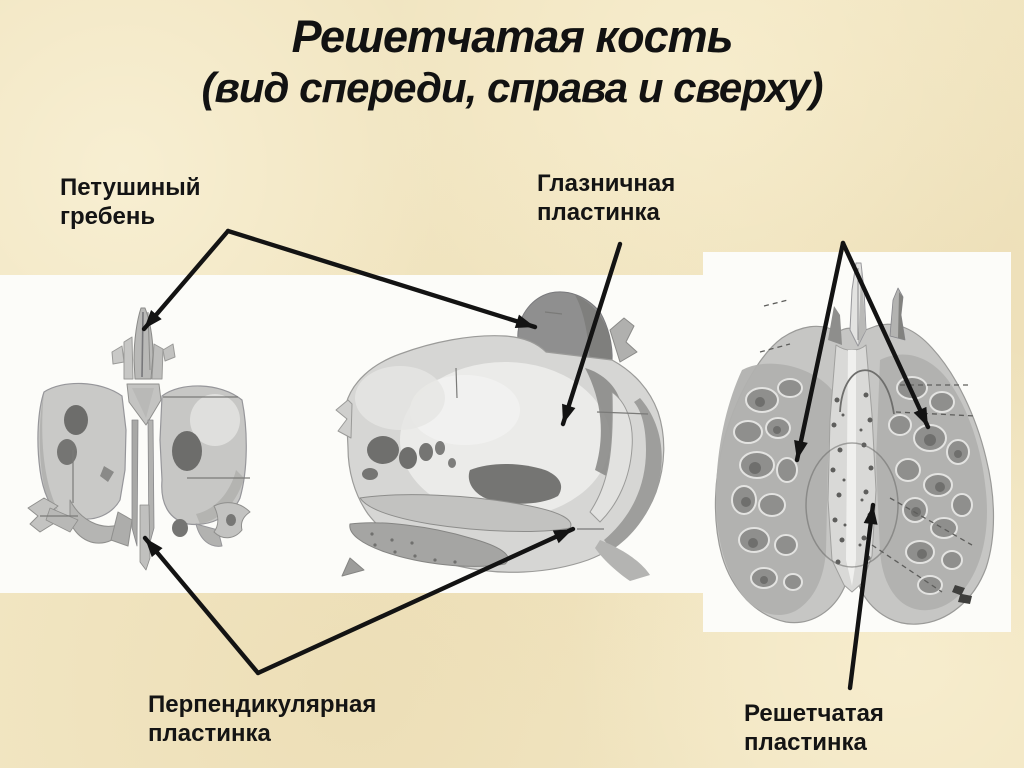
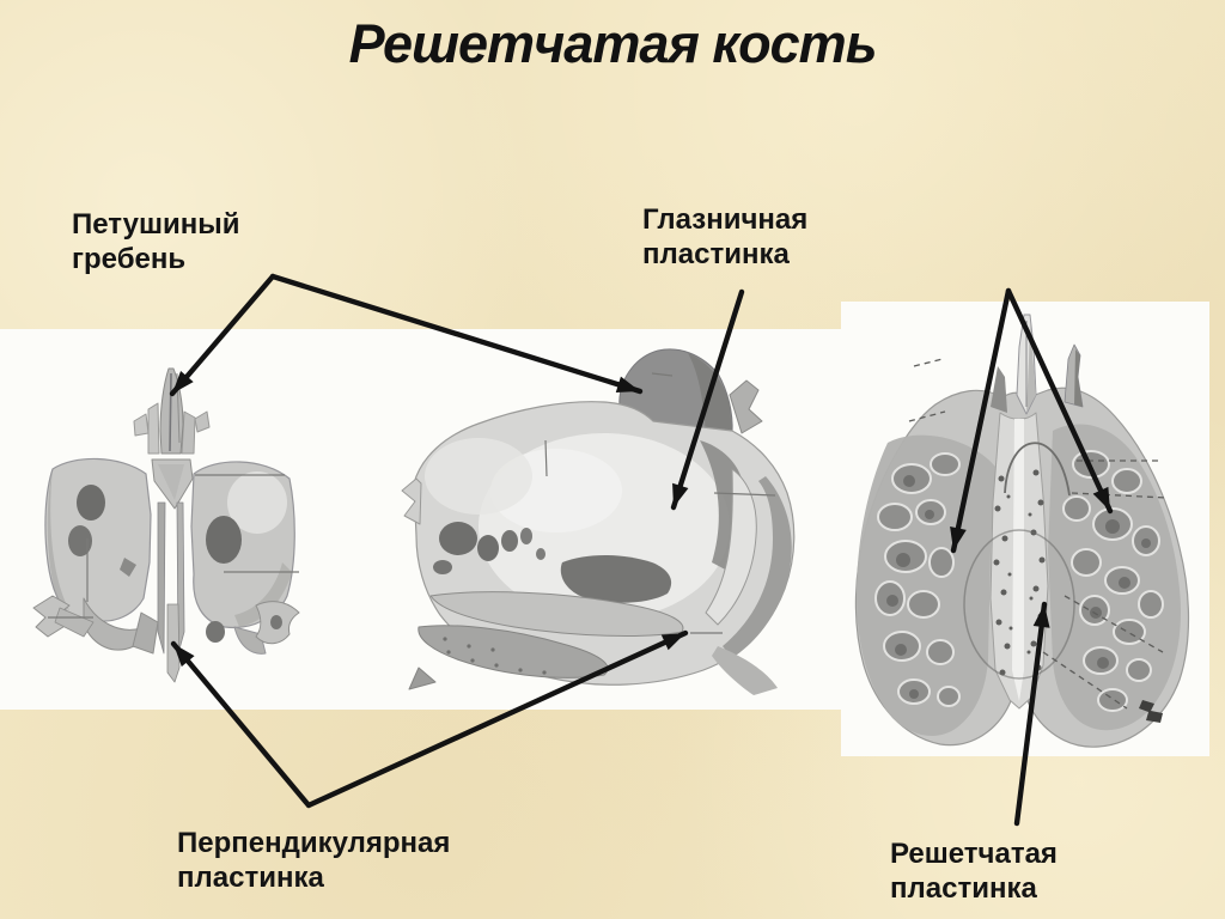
  Решетчатая кость
- (вид спереди, справа и сверху)
  Петушиный
  гребень
  Глазничная
  пластинка
  Перпендикулярная
  пластинка
  Решетчатая
  пластинка
